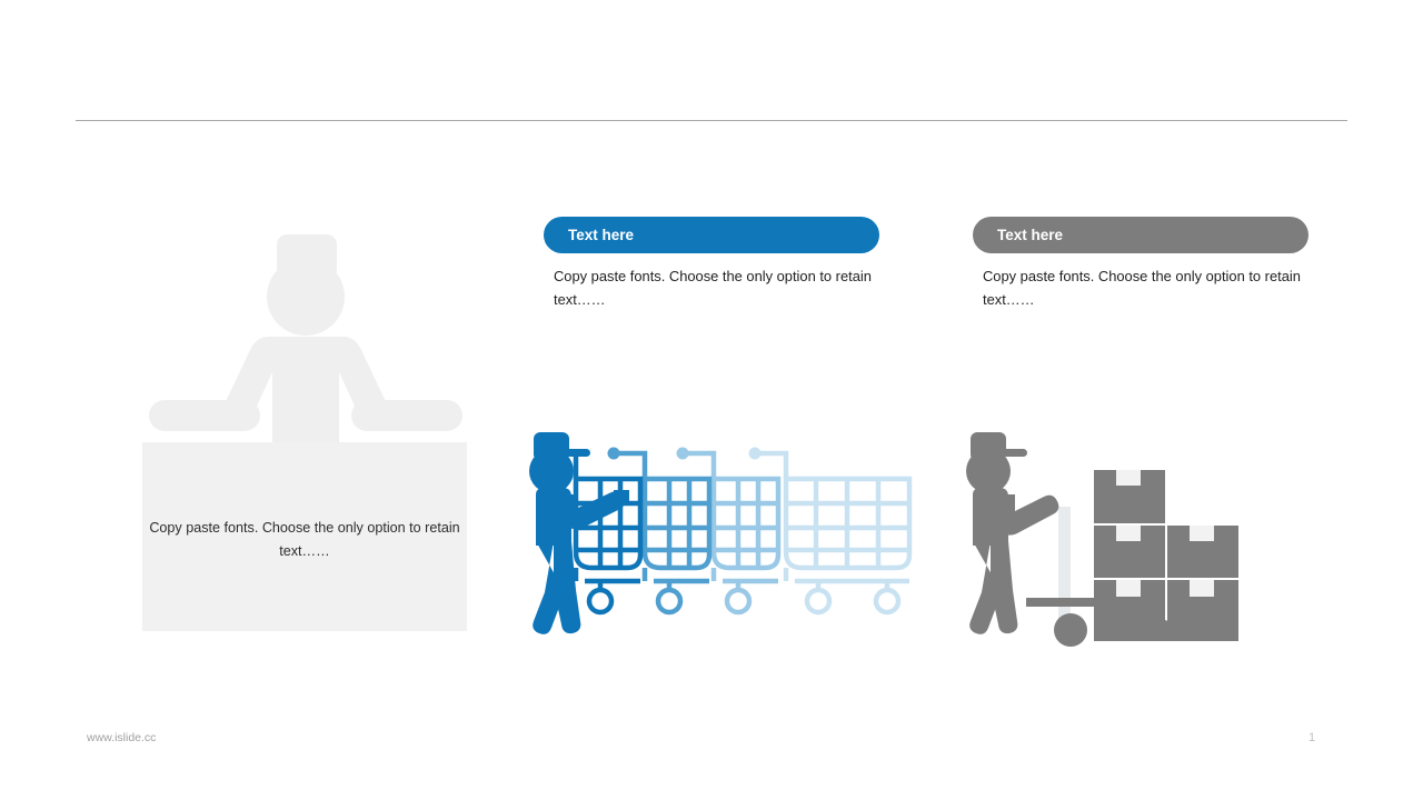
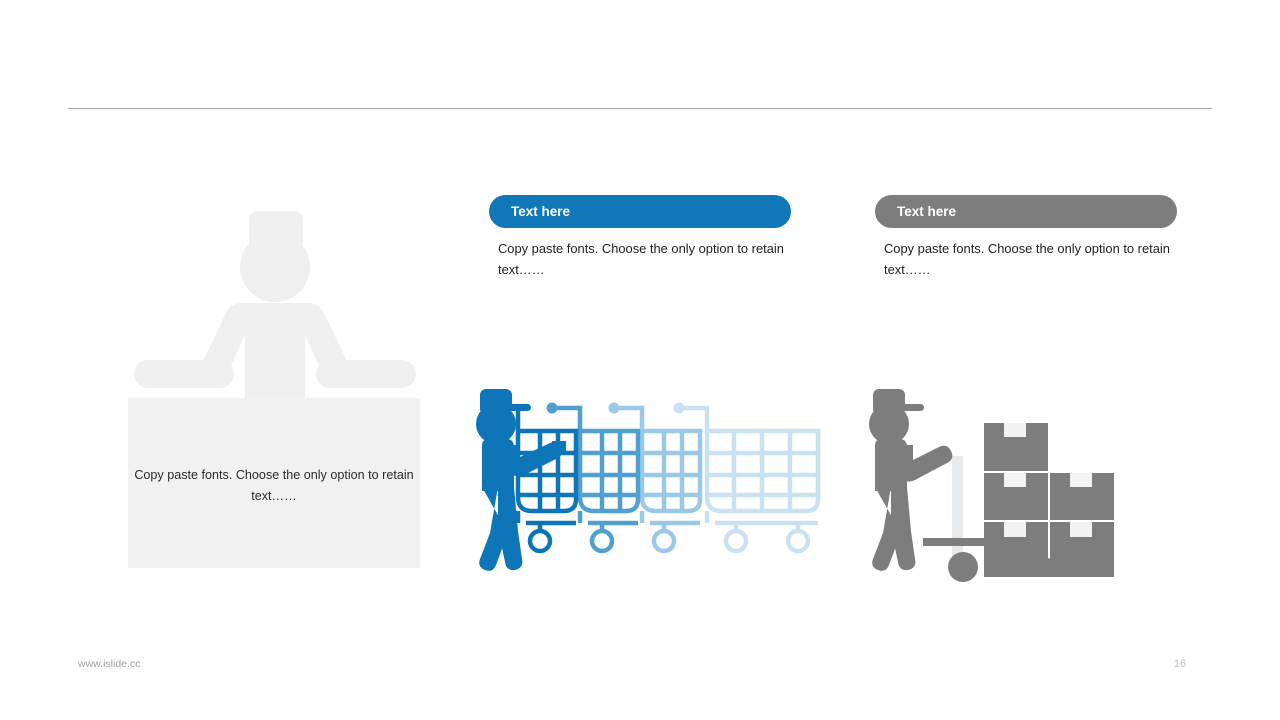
  Copy paste fonts. Choose the only option to retain text……
  Text here
  Copy paste fonts. Choose the only option to retain text……
  Text here
  Copy paste fonts. Choose the only option to retain text……
  www.islide.cc
- 1
+ 16
